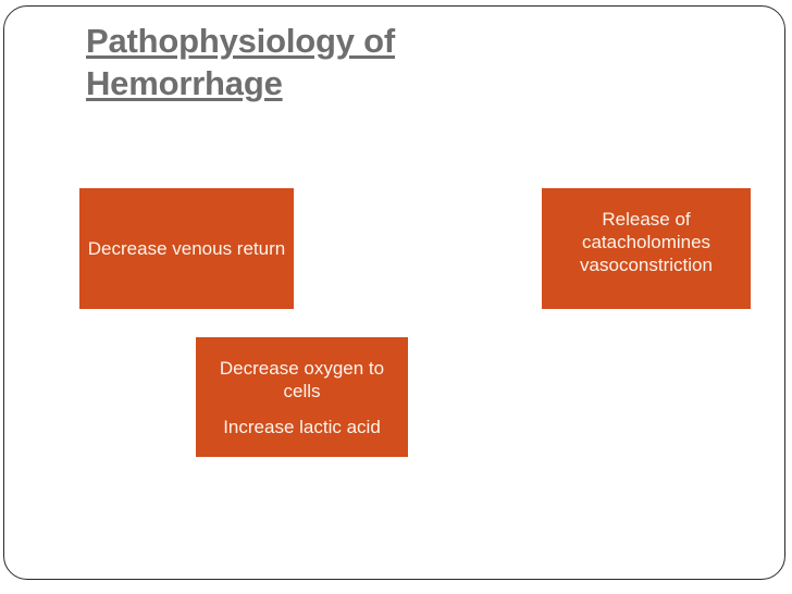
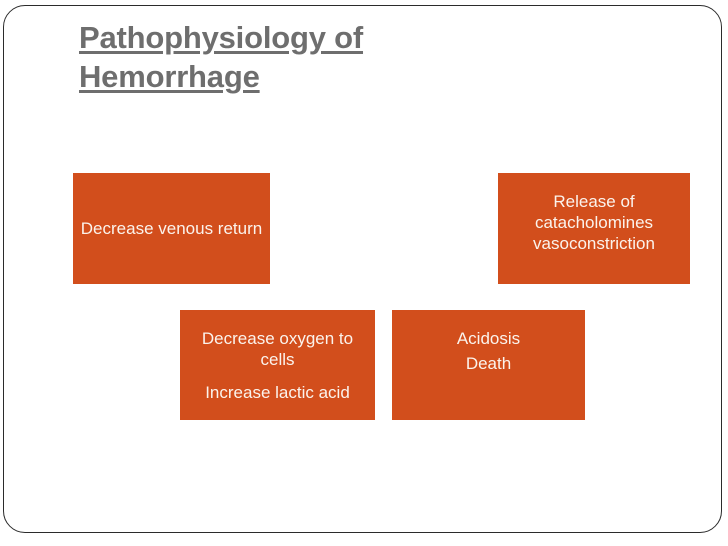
  Pathophysiology of
  Hemorrhage
  Decrease venous return
  Release of catacholomines vasoconstriction
  Decrease oxygen to cells
  Increase lactic acid
+ Acidosis
+ Death
